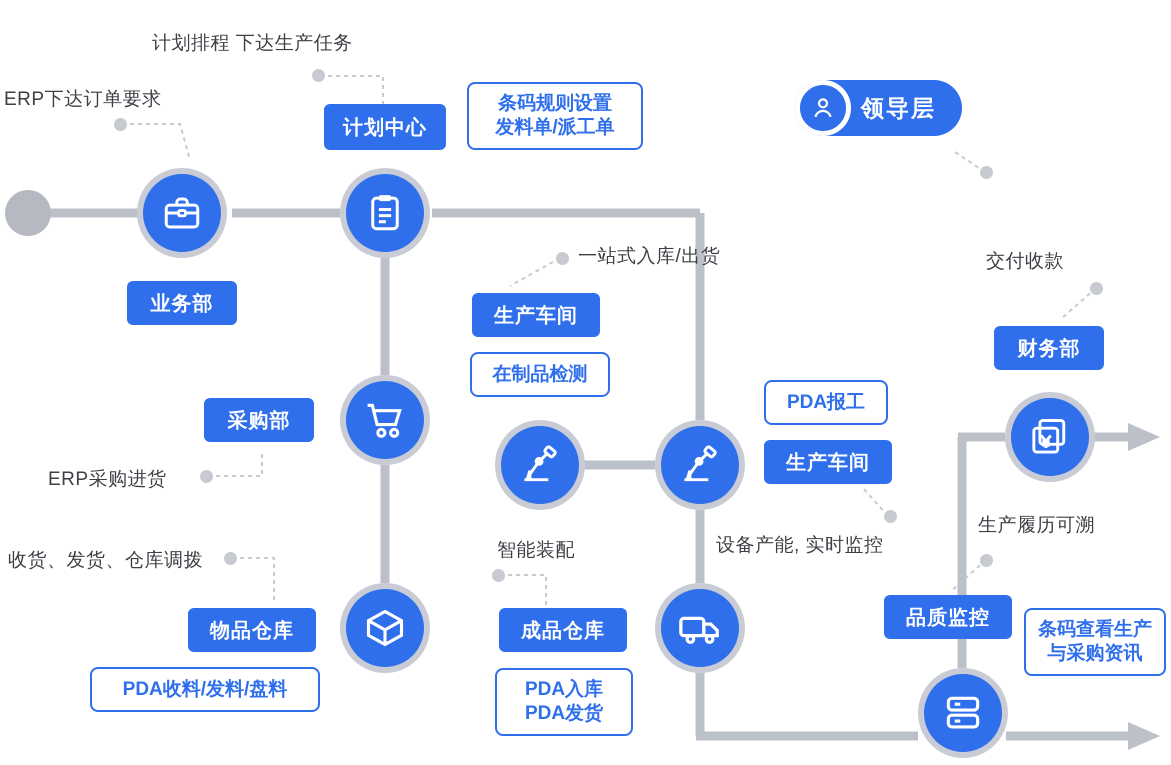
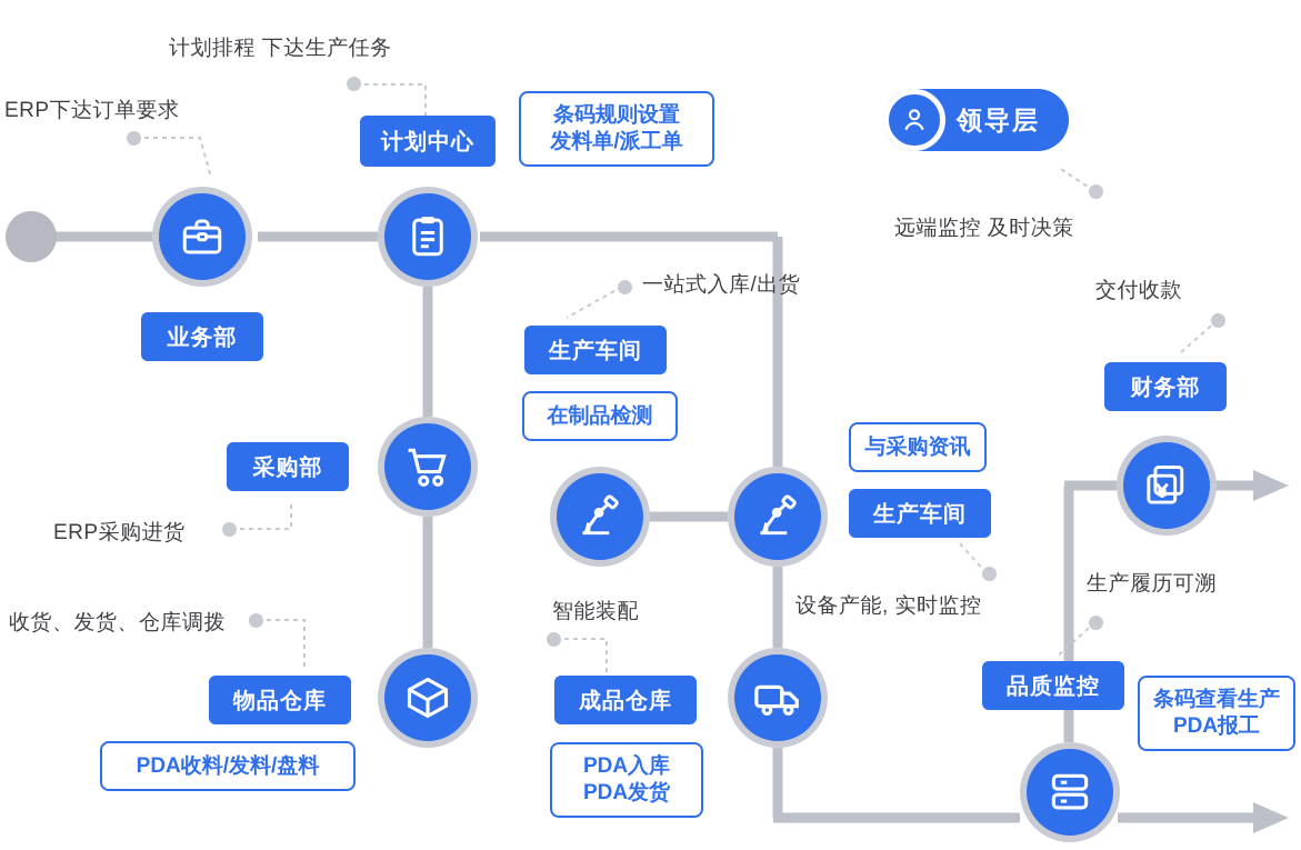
  领导层
  计划中心
  业务部
  采购部
  物品仓库
  生产车间
  成品仓库
  生产车间
  财务部
  品质监控
  条码规则设置
  发料单/派工单
  在制品检测
  PDA收料/发料/盘料
  PDA入库
  PDA发货
- PDA报工
+ 与采购资讯
  条码查看生产
- 与采购资讯
+ PDA报工
  计划排程 下达生产任务
  ERP下达订单要求
+ 远端监控 及时决策
  一站式入库/出货
  ERP采购进货
  收货、发货、仓库调拨
  智能装配
  设备产能, 实时监控
  交付收款
  生产履历可溯
